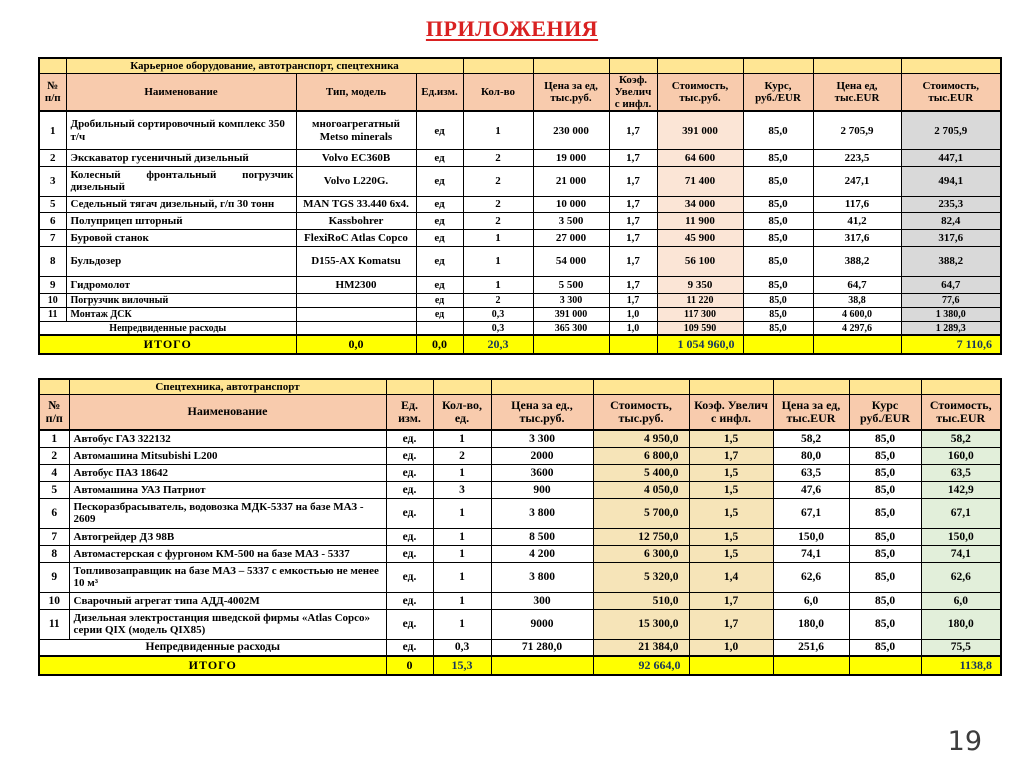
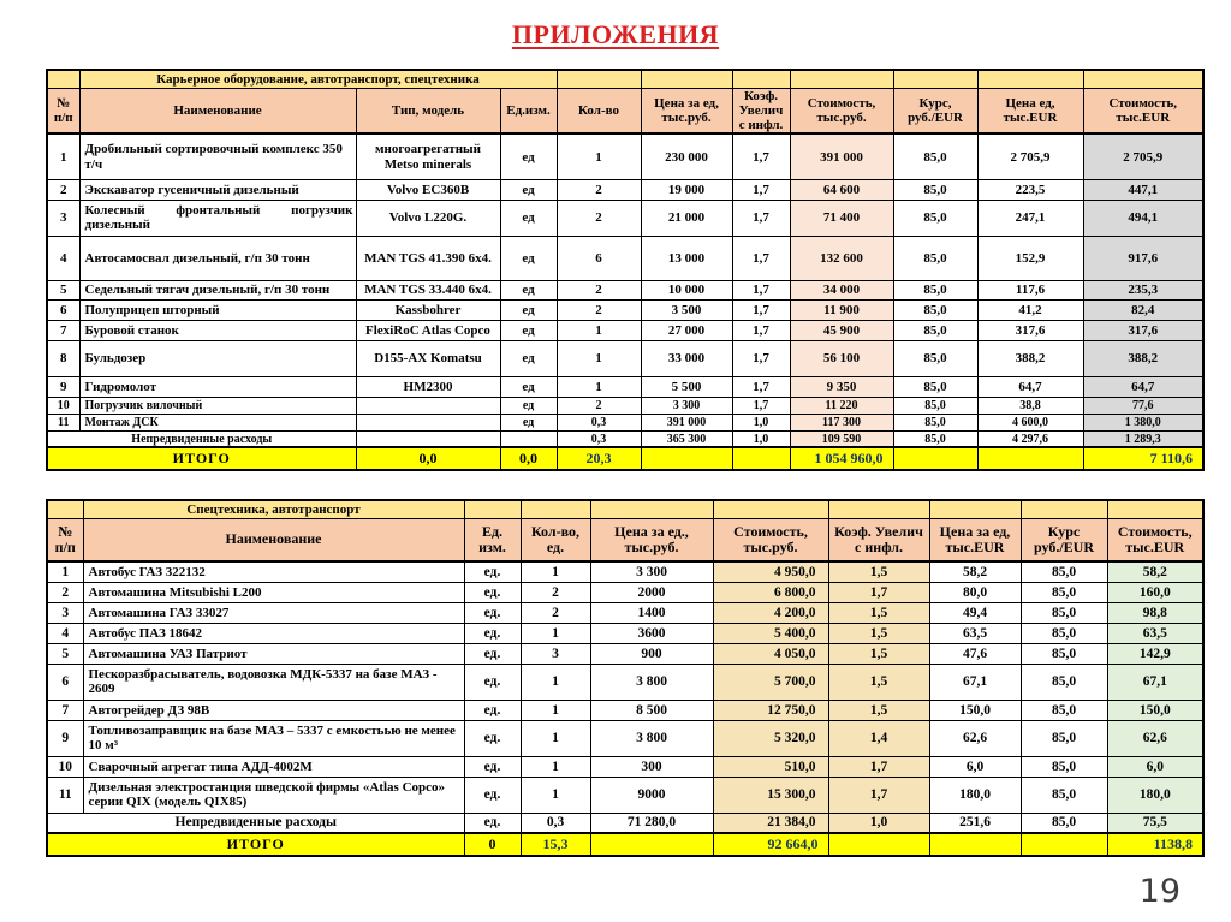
  ПРИЛОЖЕНИЯ
  	Карьерное оборудование, автотранспорт, спецтехника
  № п/п	Наименование	Тип, модель	Ед.изм.	Кол-во	Цена за ед, тыс.руб.	Коэф. Увелич с инфл.	Стоимость, тыс.руб.	Курс, руб./EUR	Цена ед, тыс.EUR	Стоимость, тыс.EUR
  1	Дробильный сортировочный комплекс 350 т/ч	многоагрегатный Metso minerals	ед	1	230 000	1,7	391 000	85,0	2 705,9	2 705,9
  2	Экскаватор гусеничный дизельный	Volvo EC360B	ед	2	19 000	1,7	64 600	85,0	223,5	447,1
  3	Колесный фронтальный погрузчик дизельный	Volvo L220G.	ед	2	21 000	1,7	71 400	85,0	247,1	494,1
+ 4	Автосамосвал дизельный, г/п 30 тонн	MAN TGS 41.390 6х4.	ед	6	13 000	1,7	132 600	85,0	152,9	917,6
  5	Седельный тягач дизельный, г/п 30 тонн	MAN TGS 33.440 6х4.	ед	2	10 000	1,7	34 000	85,0	117,6	235,3
  6	Полуприцеп шторный	Kassbohrer	ед	2	3 500	1,7	11 900	85,0	41,2	82,4
  7	Буровой станок	FlexiRoC Atlas Copco	ед	1	27 000	1,7	45 900	85,0	317,6	317,6
- 8	Бульдозер	D155-AX Komatsu	ед	1	54 000	1,7	56 100	85,0	388,2	388,2
+ 8	Бульдозер	D155-AX Komatsu	ед	1	33 000	1,7	56 100	85,0	388,2	388,2
  9	Гидромолот	HM2300	ед	1	5 500	1,7	9 350	85,0	64,7	64,7
  10	Погрузчик вилочный		ед	2	3 300	1,7	11 220	85,0	38,8	77,6
  11	Монтаж ДСК		ед	0,3	391 000	1,0	117 300	85,0	4 600,0	1 380,0
  Непредвиденные расходы			0,3	365 300	1,0	109 590	85,0	4 297,6	1 289,3
  ИТОГО	0,0	0,0	20,3			1 054 960,0			7 110,6
  	Спецтехника, автотранспорт
  № п/п	Наименование	Ед. изм.	Кол-во, ед.	Цена за ед., тыс.руб.	Стоимость, тыс.руб.	Коэф. Увелич с инфл.	Цена за ед, тыс.EUR	Курс руб./EUR	Стоимость, тыс.EUR
  1	Автобус ГАЗ 322132	ед.	1	3 300	4 950,0	1,5	58,2	85,0	58,2
  2	Автомашина Mitsubishi L200	ед.	2	2000	6 800,0	1,7	80,0	85,0	160,0
+ 3	Автомашина ГАЗ 33027	ед.	2	1400	4 200,0	1,5	49,4	85,0	98,8
  4	Автобус ПАЗ 18642	ед.	1	3600	5 400,0	1,5	63,5	85,0	63,5
  5	Автомашина УАЗ Патриот	ед.	3	900	4 050,0	1,5	47,6	85,0	142,9
  6	Пескоразбрасыватель, водовозка МДК-5337 на базе МАЗ - 2609	ед.	1	3 800	5 700,0	1,5	67,1	85,0	67,1
  7	Автогрейдер ДЗ 98В	ед.	1	8 500	12 750,0	1,5	150,0	85,0	150,0
- 8	Автомастерская с фургоном КМ-500 на базе МАЗ - 5337	ед.	1	4 200	6 300,0	1,5	74,1	85,0	74,1
  9	Топливозаправщик на базе МАЗ – 5337 с емкостьью не менее 10 м³	ед.	1	3 800	5 320,0	1,4	62,6	85,0	62,6
  10	Сварочный агрегат типа АДД-4002М	ед.	1	300	510,0	1,7	6,0	85,0	6,0
  11	Дизельная электростанция шведской фирмы «Atlas Copco» серии QIX (модель QIX85)	ед.	1	9000	15 300,0	1,7	180,0	85,0	180,0
  Непредвиденные расходы	ед.	0,3	71 280,0	21 384,0	1,0	251,6	85,0	75,5
  ИТОГО	0	15,3		92 664,0				1138,8
  19
